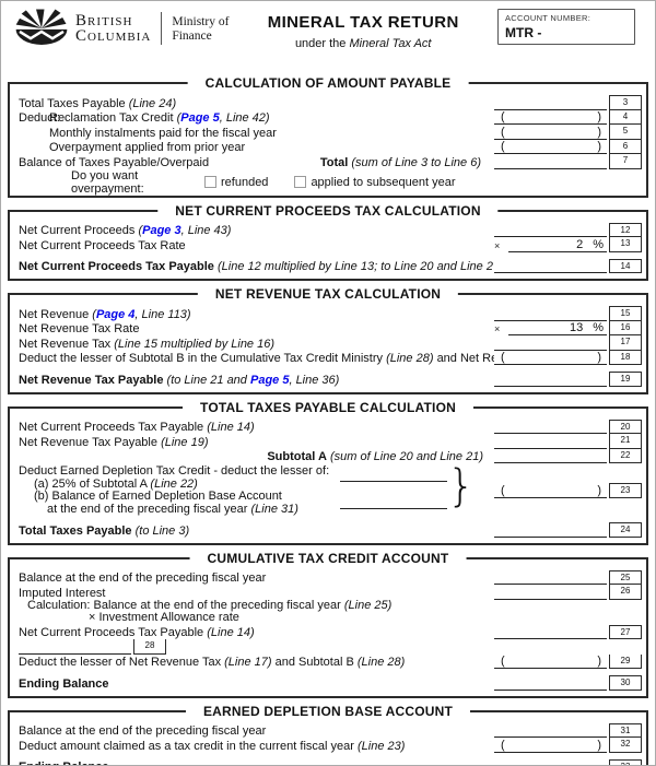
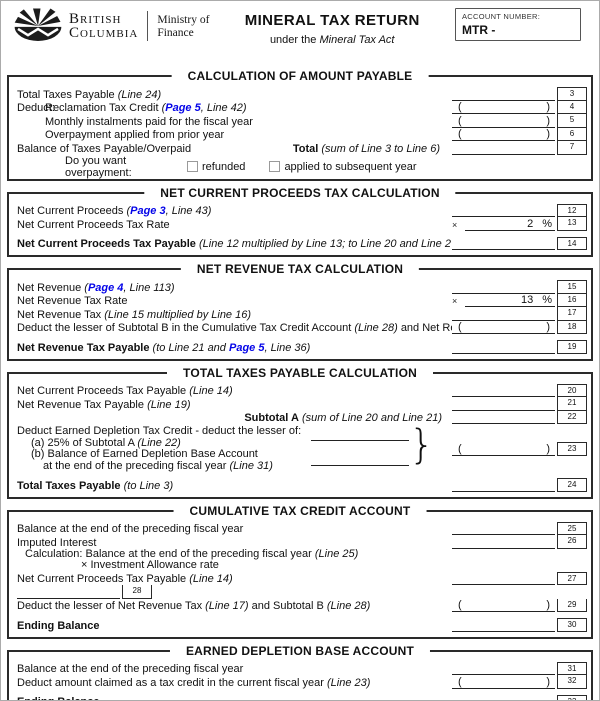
  British
  Columbia
  Ministry of
  Finance
  MINERAL TAX RETURN
  under the Mineral Tax Act
  ACCOUNT NUMBER:
  MTR -
  CALCULATION OF AMOUNT PAYABLE
  Total Taxes Payable (Line 24)
  3
  Dedu Reclamation Tax Credit (Page 5, Line 42)
  (
  )
  4
  Monthly instalments paid for the fiscal year
  (
  )
  5
  Overpayment applied from prior year
  (
  )
  6
  Balance of Taxes Payable/Overpaid
  Total (sum of Line 3 to Line 6)
  7
  Do you want overpayment:
  refunded
  applied to subsequent year
  NET CURRENT PROCEEDS TAX CALCULATION
  Net Current Proceeds (Page 3, Line 43)
  12
  Net Current Proceeds Tax Rate
  ×
  2
  %
  13
  Net Current Proceeds Tax Payable (Line 12 multiplied by Line 13; to Line 20 and Line 2
  14
  NET REVENUE TAX CALCULATION
  Net Revenue (Page 4, Line 113)
  15
  Net Revenue Tax Rate
  ×
  13
  %
  16
  Net Revenue Tax (Line 15 multiplied by Line 16)
  17
- Deduct the lesser of Subtotal B in the Cumulative Tax Credit Ministry (Line 28) and Net R
+ Deduct the lesser of Subtotal B in the Cumulative Tax Credit Account (Line 28) and Net R
  (
  )
  18
  Net Revenue Tax Payable (to Line 21 and Page 5, Line 36)
  19
  TOTAL TAXES PAYABLE CALCULATION
  Net Current Proceeds Tax Payable (Line 14)
  20
  Net Revenue Tax Payable (Line 19)
  21
  Subtotal A (sum of Line 20 and Line 21)
  22
  Deduct Earned Depletion Tax Credit - deduct the lesser of:
  (a) 25% of Subtotal A (Line 22)
  (b) Balance of Earned Depletion Base Account
  at the end of the preceding fiscal year (Line 31)
  }
  (
  )
  23
  Total Taxes Payable (to Line 3)
  24
  CUMULATIVE TAX CREDIT ACCOUNT
  Balance at the end of the preceding fiscal year
  25
  Imputed Interest
  26
  Calculation: Balance at the end of the preceding fiscal year (Line 25)
  × Investment Allowance rate
  Net Current Proceeds Tax Payable (Line 14)
  27
  28
  Deduct the lesser of Net Revenue Tax (Line 17) and Subtotal B (Line 28)
  (
  )
  29
  Ending Balance
  30
  EARNED DEPLETION BASE ACCOUNT
  Balance at the end of the preceding fiscal year
  31
  Deduct amount claimed as a tax credit in the current fiscal year (Line 23)
  (
  )
  32
